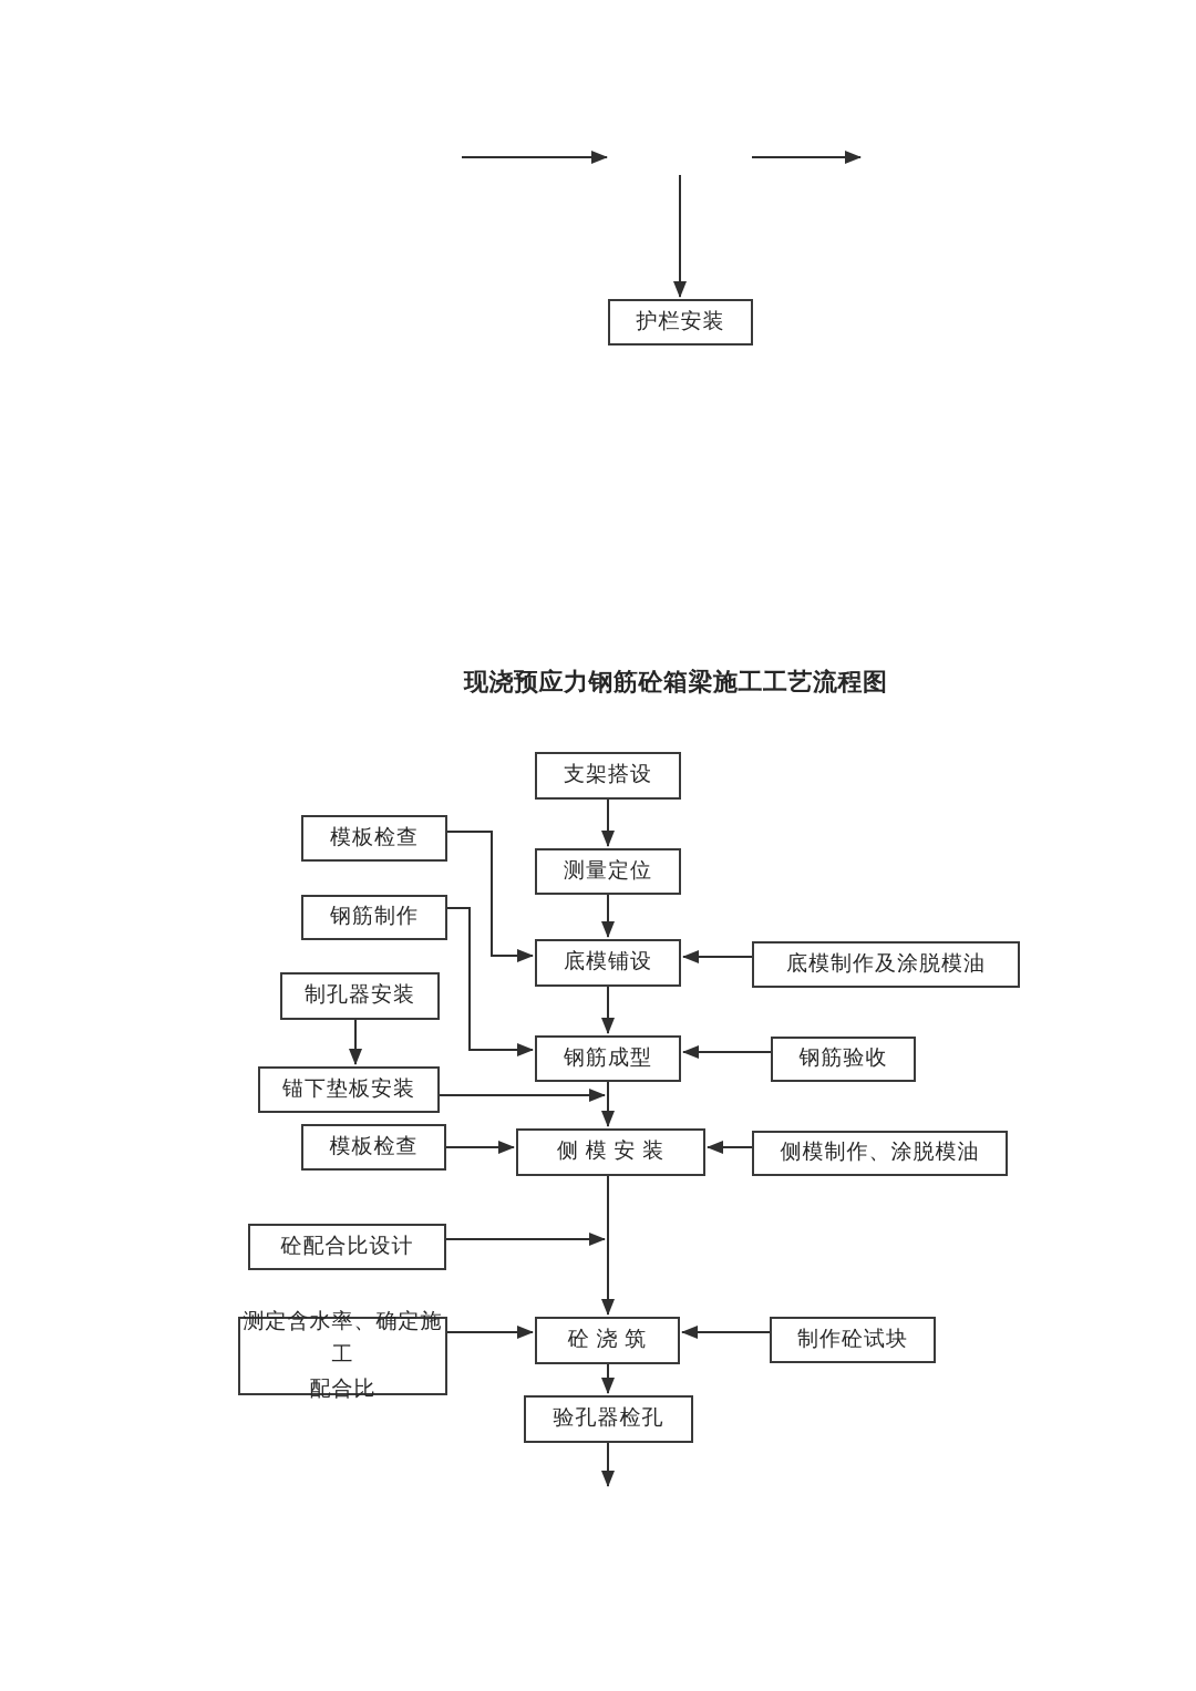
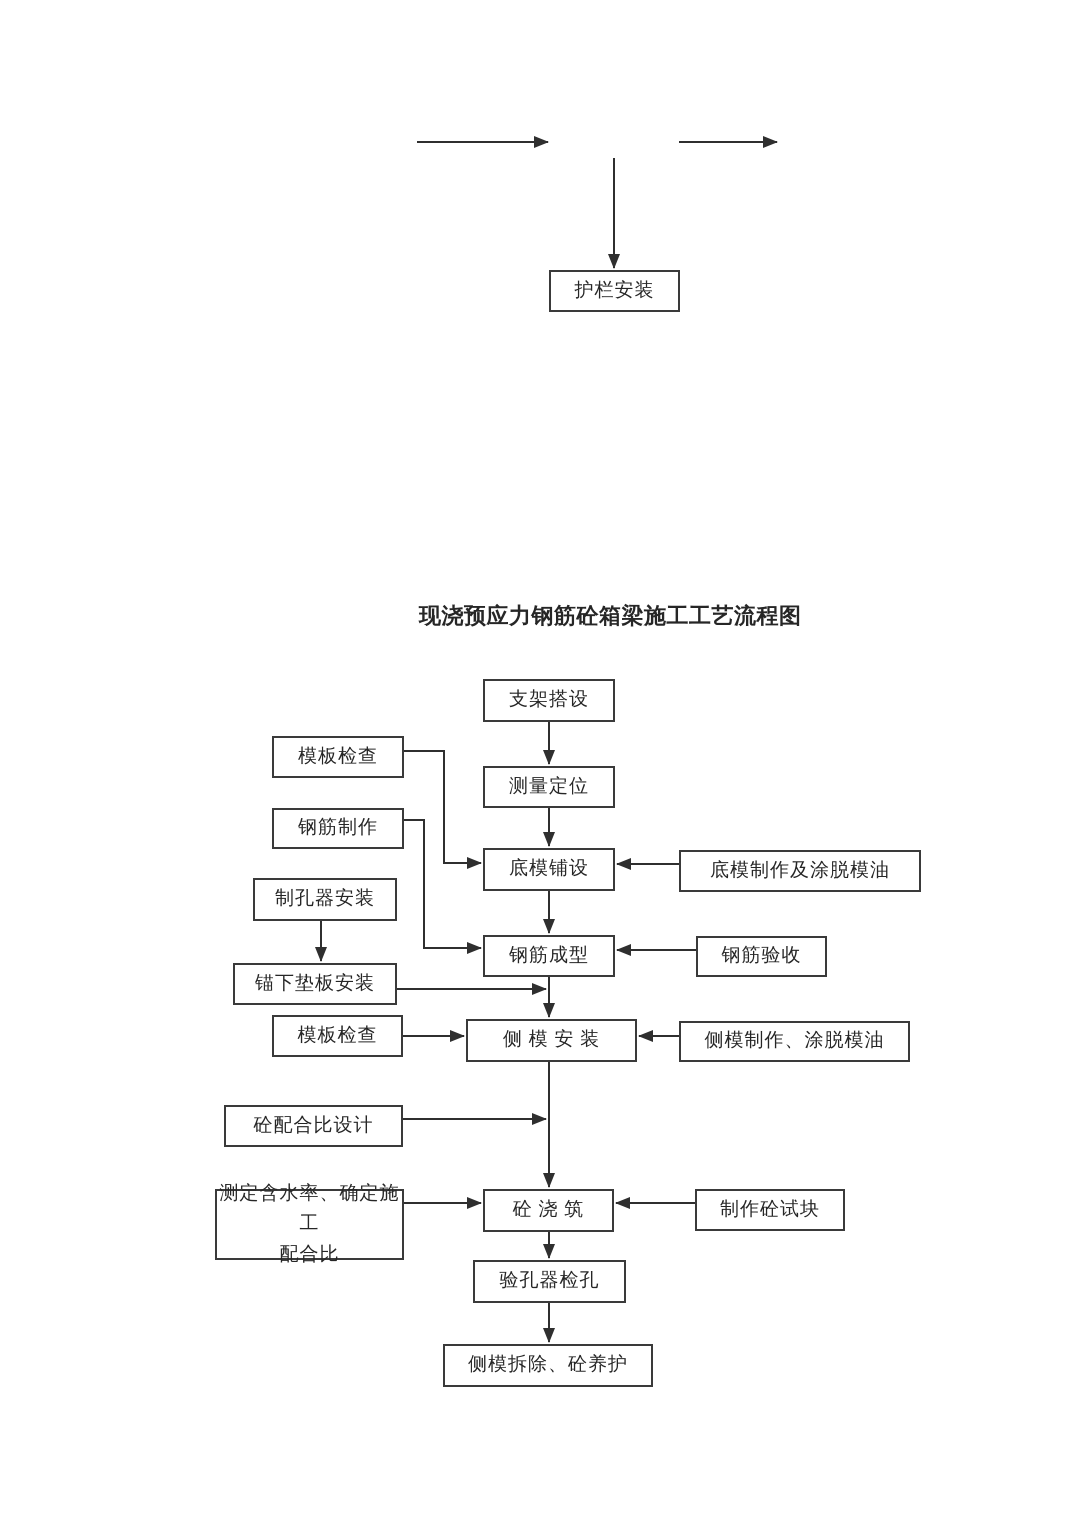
  护栏安装
  现浇预应力钢筋砼箱梁施工工艺流程图
  支架搭设
  测量定位
  底模铺设
  钢筋成型
  侧 模 安 装
  砼 浇 筑
  验孔器检孔
+ 侧模拆除、砼养护
  模板检查
  钢筋制作
  制孔器安装
  锚下垫板安装
  模板检查
  砼配合比设计
  测定含水率、确定施工
  配合比
  底模制作及涂脱模油
  钢筋验收
  侧模制作、涂脱模油
  制作砼试块
